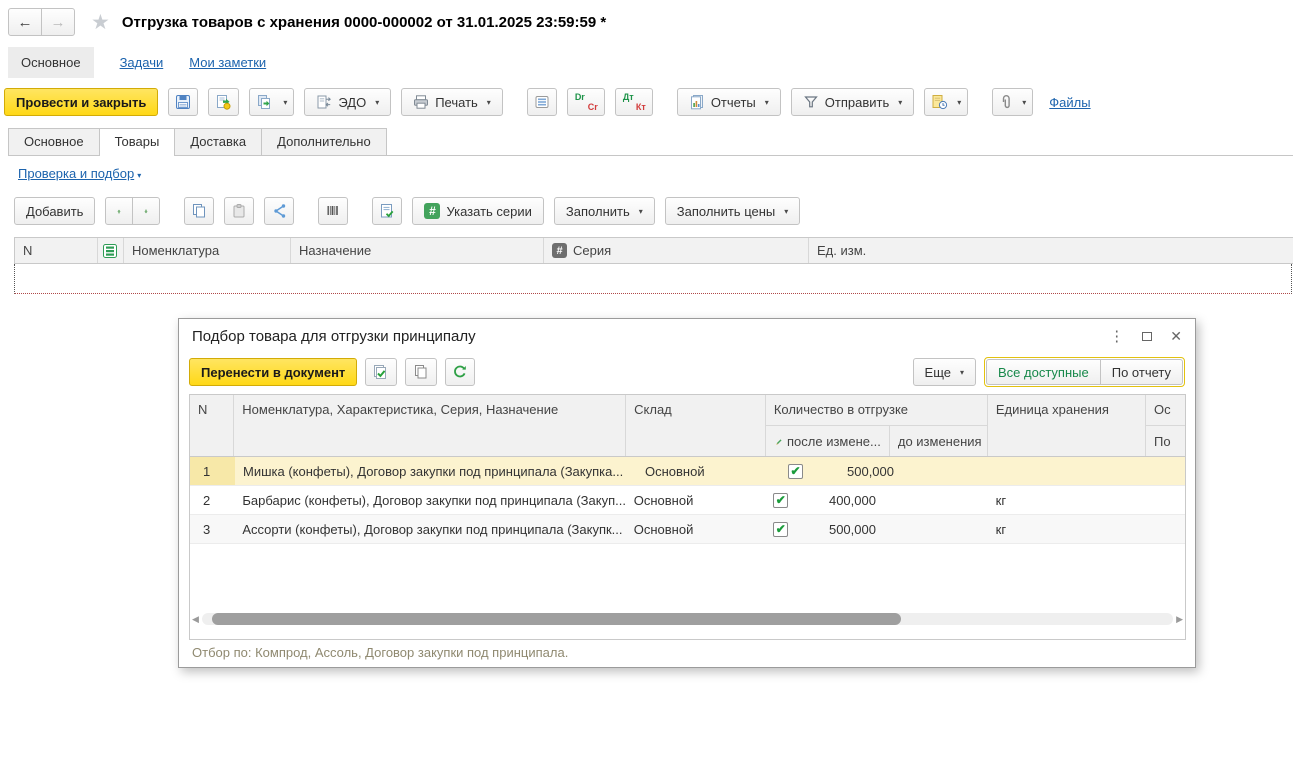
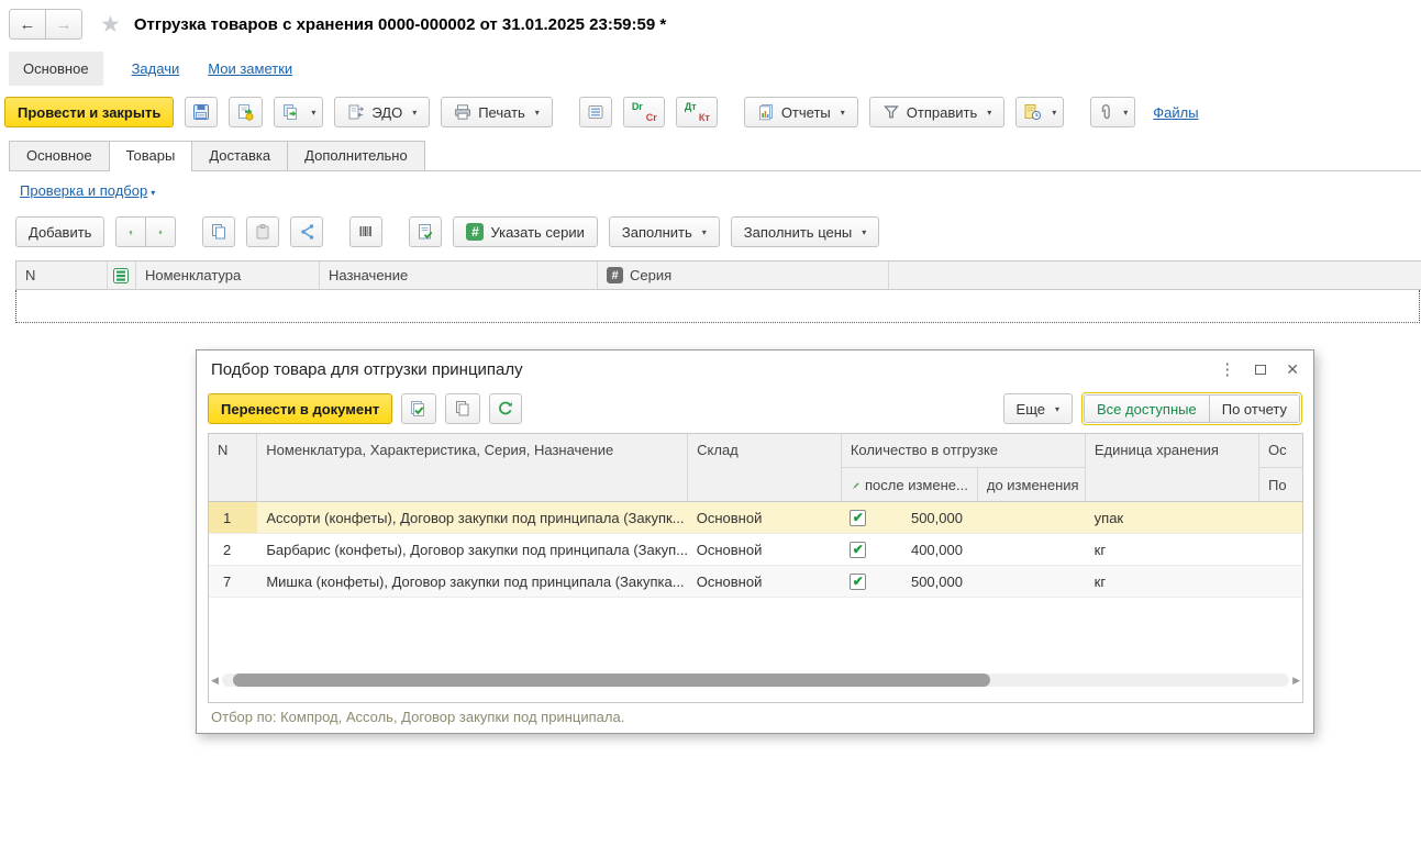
  ←
  →
  ★
  Отгрузка товаров с хранения 0000-000002 от 31.01.2025 23:59:59 *
  Основное
  Задачи
  Мои заметки
  Провести и закрыть
  ▾
  ЭДО
  ▾
  Печать
  ▾
  Dr
  Cr
  Дт
  Кт
  Отчеты
  ▾
  Отправить
  ▾
  ▾
  ▾
  Файлы
  Основное
  Товары
  Доставка
  Дополнительно
  Проверка и подбор ▾
  Добавить
  #
  Указать серии
  Заполнить
  ▾
  Заполнить цены
  ▾
  N
  Номенклатура
  Назначение
  #
  Серия
- Ед. изм.
  Подбор товара для отгрузки принципалу
  ⋮
  ✕
  Перенести в документ
  Еще
  ▾
  Все доступные
  По отчету
  N
  Номенклатура, Характеристика, Серия, Назначение
  Склад
  Количество в отгрузке
  после измене...
  до изменения
  Единица хранения
  Ос
  По
  1
- Мишка (конфеты), Договор закупки под принципала (Закупка...
+ Ассорти (конфеты), Договор закупки под принципала (Закупк...
  Основной
  ✔
  500,000
+ упак
  2
  Барбарис (конфеты), Договор закупки под принципала (Закуп...
  Основной
  ✔
  400,000
  кг
- 3
+ 7
- Ассорти (конфеты), Договор закупки под принципала (Закупк...
+ Мишка (конфеты), Договор закупки под принципала (Закупка...
  Основной
  ✔
  500,000
  кг
  ◀
  ▶
  Отбор по: Компрод, Ассоль, Договор закупки под принципала.
